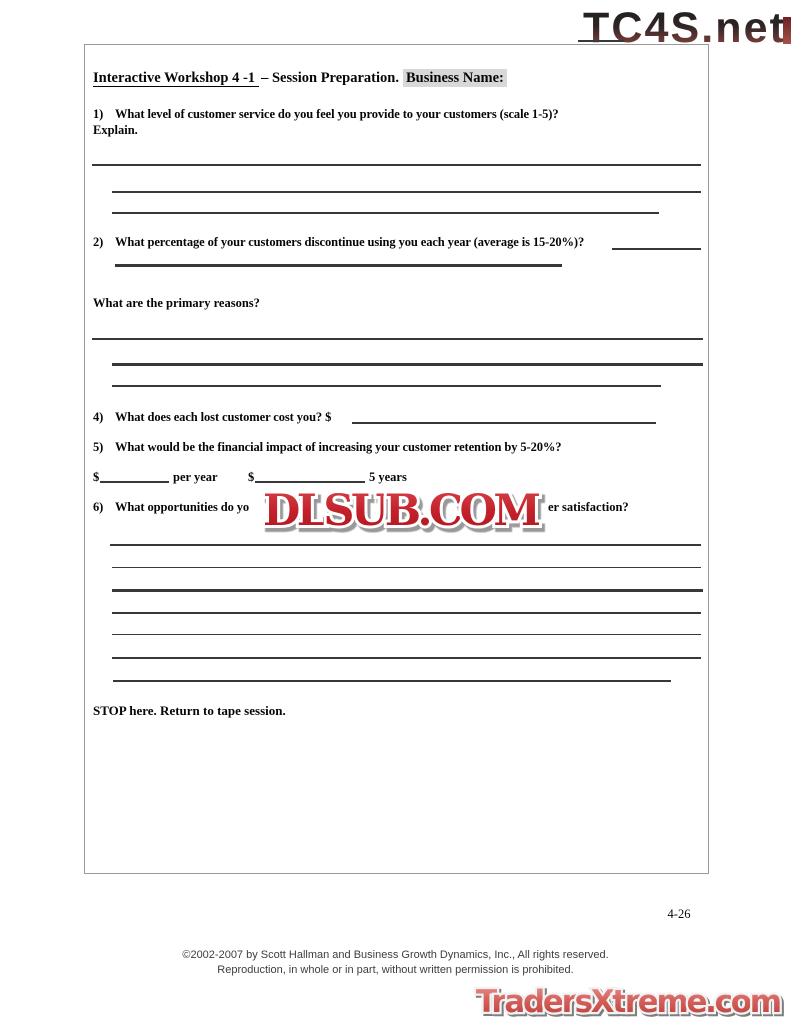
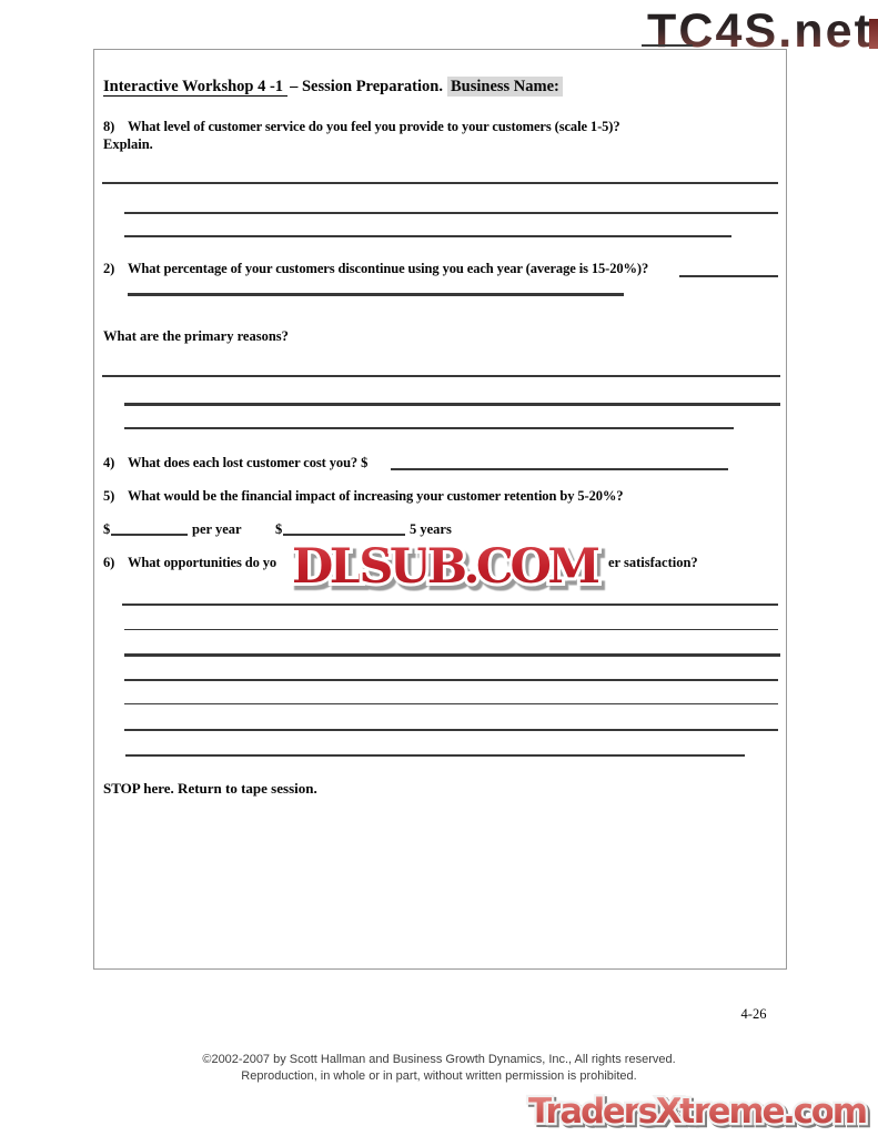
  TC4S.net
  Interactive Workshop 4 -1 – Session Preparation. Business Name:
- 1)
+ 8)
  What level of customer service do you feel you provide to your customers (scale 1-5)?
  Explain.
  2)
  What percentage of your customers discontinue using you each year (average is 15-20%)?
  What are the primary reasons?
  4)
  What does each lost customer cost you? $
  5)
  What would be the financial impact of increasing your customer retention by 5-20%?
  $
  per year
  $
  5 years
  6)
  What opportunities do yo
  er satisfaction?
  DLSUB.COM
  STOP here. Return to tape session.
  4-26
  ©2002-2007 by Scott Hallman and Business Growth Dynamics, Inc., All rights reserved.
  Reproduction, in whole or in part, without written permission is prohibited.
  TradersXtreme.com
